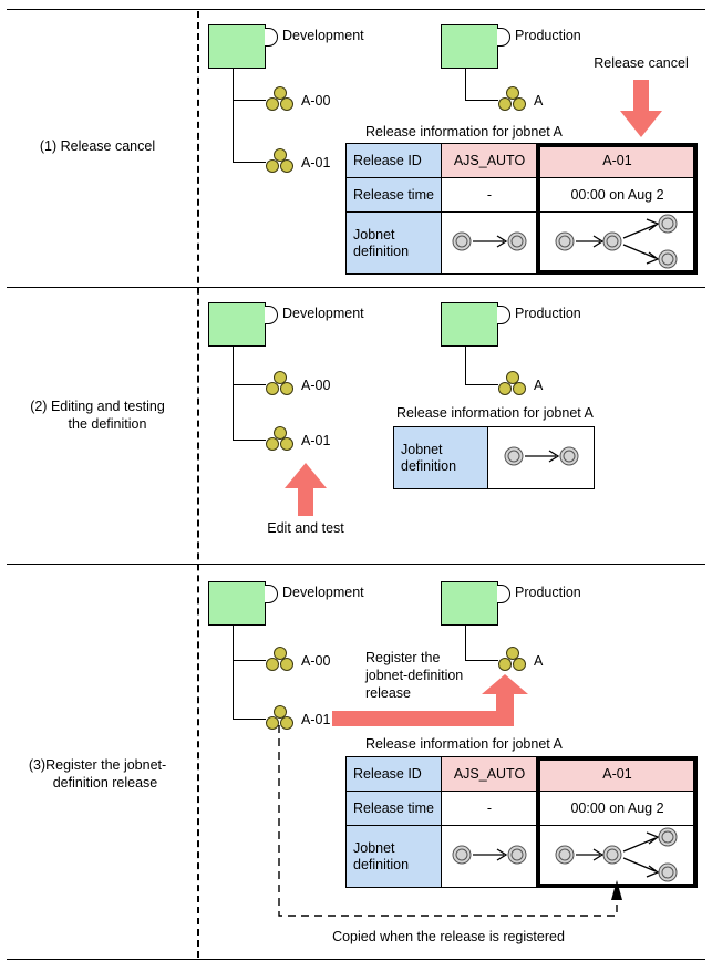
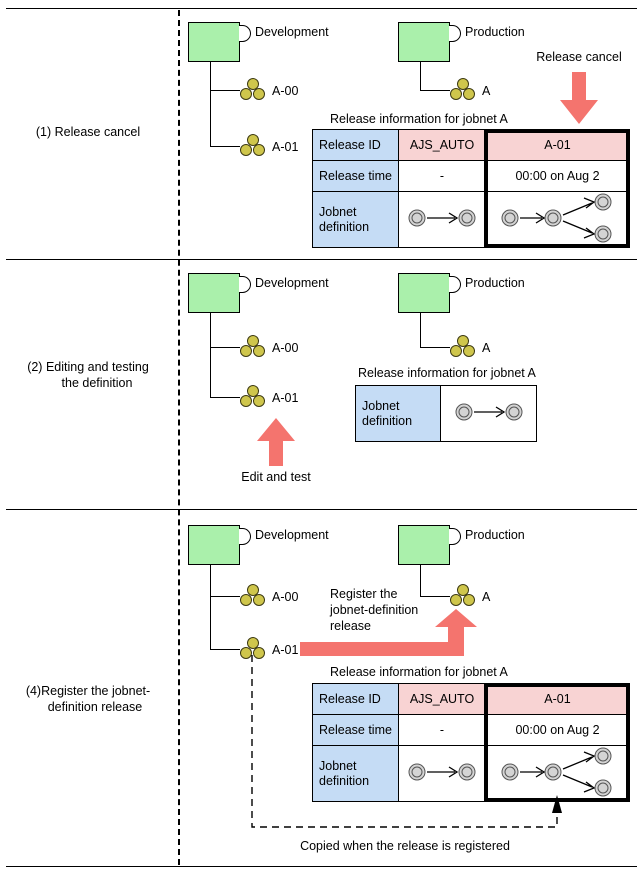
  (1) Release cancel
  Development
  A-00
  A-01
  Production
  A
  Release cancel
  Release information for jobnet A
  Release ID	AJS_AUTO	A-01
  Release time	-	00:00 on Aug 2
  Jobnet definition
  (2) Editing and testing
  the definition
  Development
  A-00
  A-01
  Production
  A
  Edit and test
  Release information for jobnet A
  Jobnet definition
- (3)Register the jobnet-
+ (4)Register the jobnet-
  definition release
  Development
  A-00
  A-01
  Production
  A
  Register the
  jobnet-definition
  release
  Release information for jobnet A
  Release ID	AJS_AUTO	A-01
  Release time	-	00:00 on Aug 2
  Jobnet definition
  Copied when the release is registered
